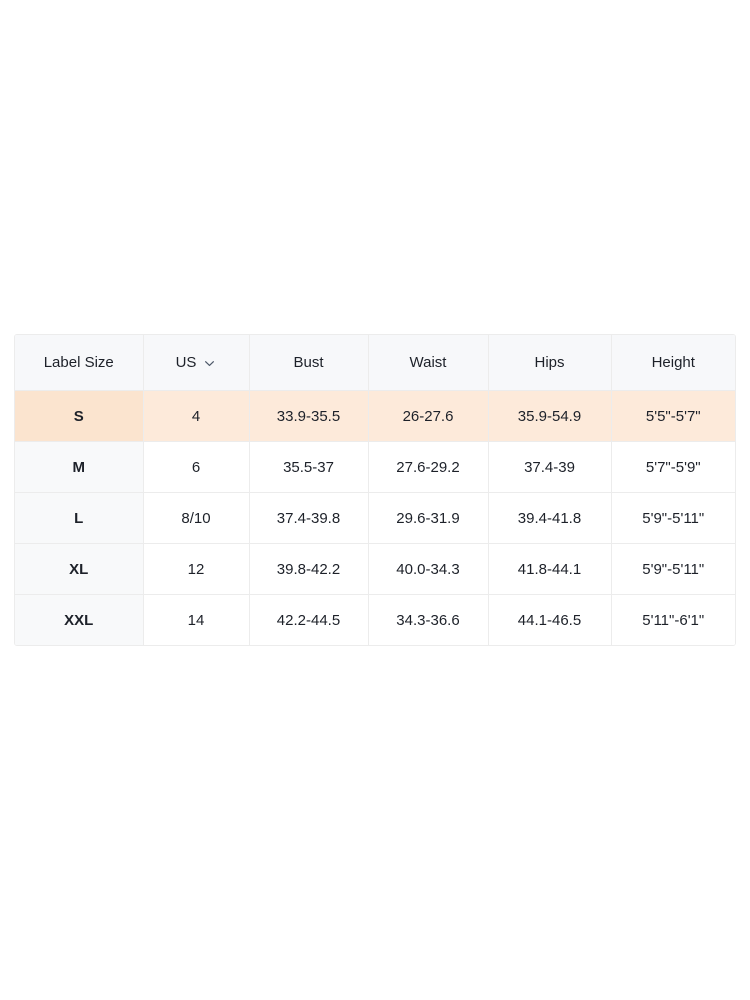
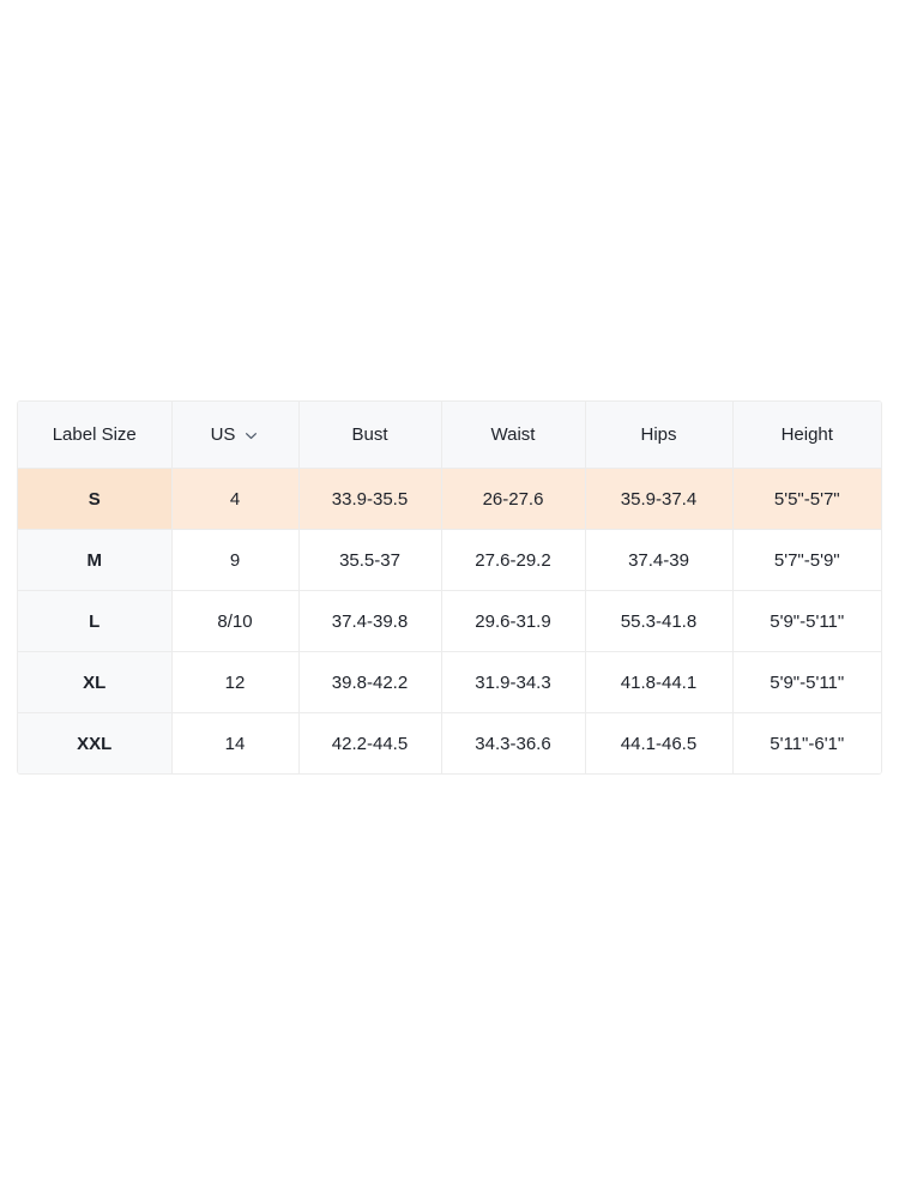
  Label Size	US	Bust	Waist	Hips	Height
- S	4	33.9-35.5	26-27.6	35.9-54.9	5'5"-5'7"
+ S	4	33.9-35.5	26-27.6	35.9-37.4	5'5"-5'7"
- M	6	35.5-37	27.6-29.2	37.4-39	5'7"-5'9"
+ M	9	35.5-37	27.6-29.2	37.4-39	5'7"-5'9"
- L	8/10	37.4-39.8	29.6-31.9	39.4-41.8	5'9"-5'11"
+ L	8/10	37.4-39.8	29.6-31.9	55.3-41.8	5'9"-5'11"
- XL	12	39.8-42.2	40.0-34.3	41.8-44.1	5'9"-5'11"
+ XL	12	39.8-42.2	31.9-34.3	41.8-44.1	5'9"-5'11"
  XXL	14	42.2-44.5	34.3-36.6	44.1-46.5	5'11"-6'1"
